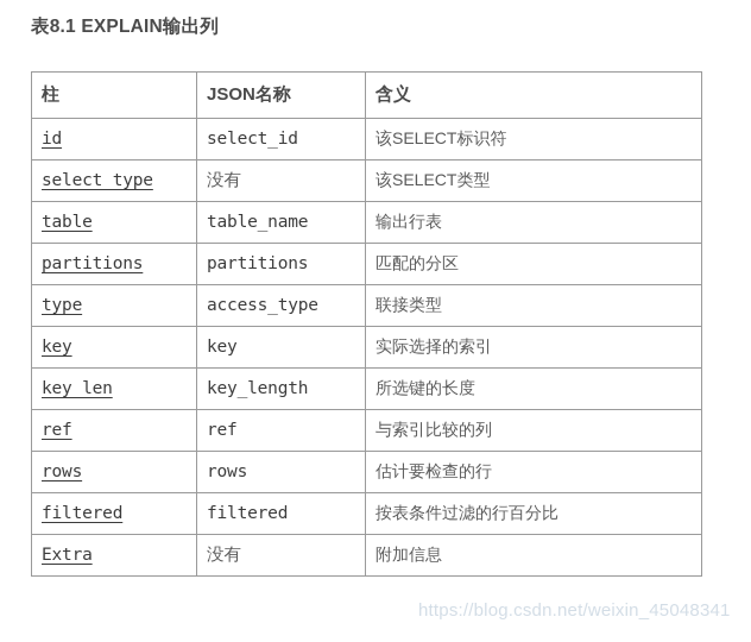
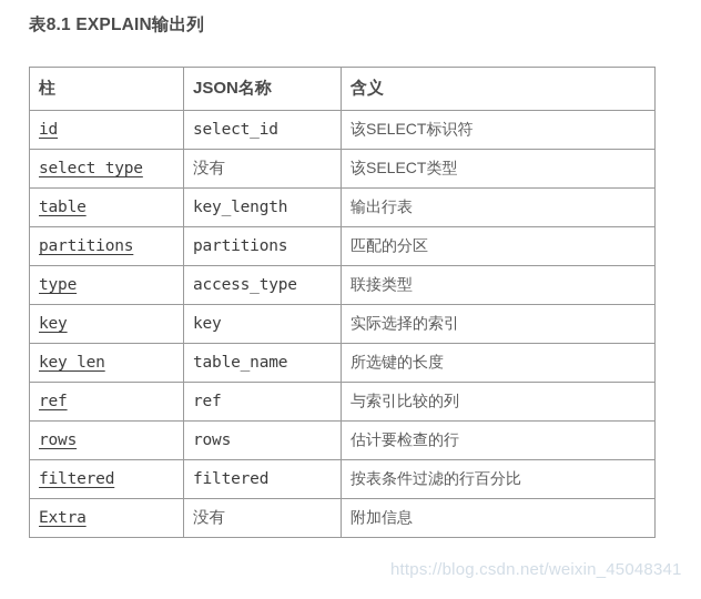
  表8.1 EXPLAIN输出列
  柱	JSON名称	含义
  id	select_id	该SELECT标识符
  select type	没有	该SELECT类型
- table	table_name	输出行表
+ table	key_length	输出行表
  partitions	partitions	匹配的分区
  type	access_type	联接类型
  key	key	实际选择的索引
- key len	key_length	所选键的长度
+ key len	table_name	所选键的长度
  ref	ref	与索引比较的列
  rows	rows	估计要检查的行
  filtered	filtered	按表条件过滤的行百分比
  Extra	没有	附加信息
  https://blog.csdn.net/weixin_45048341
